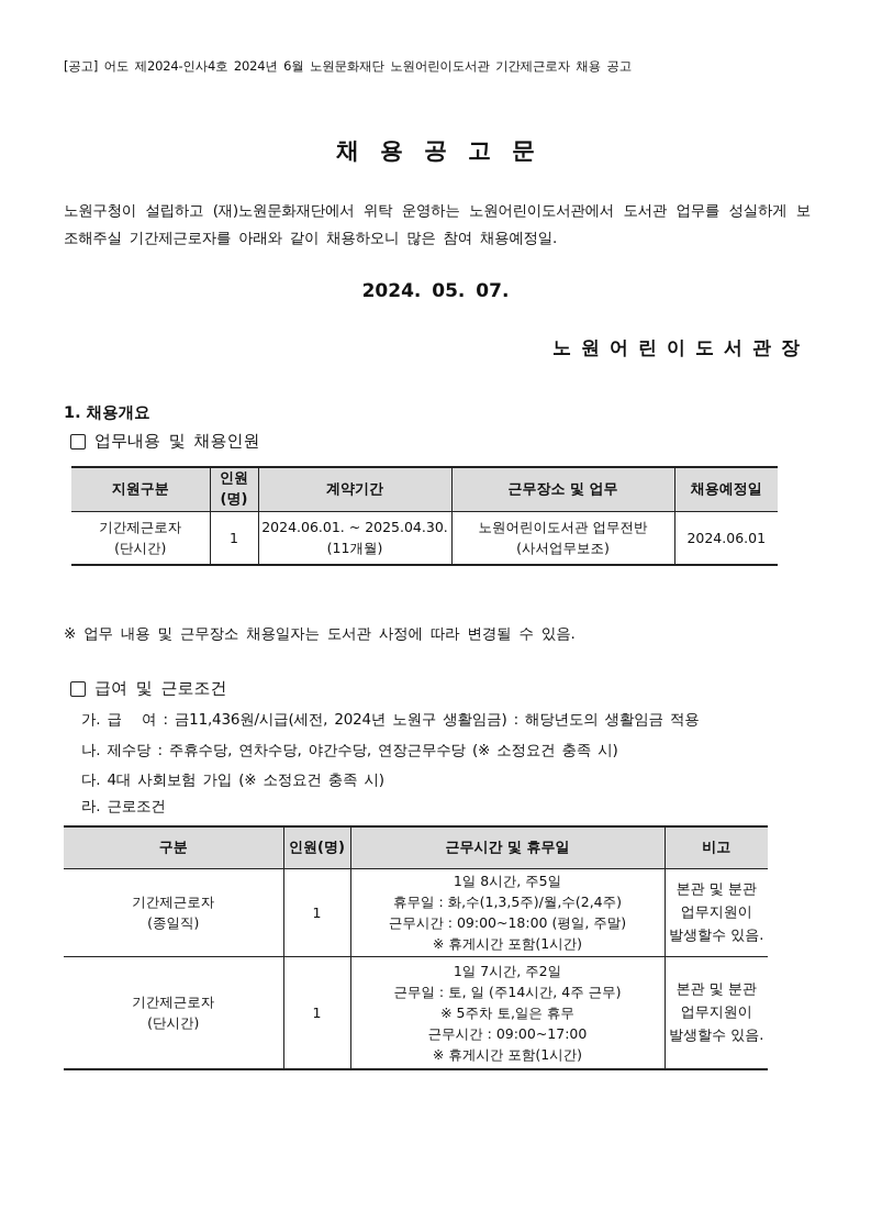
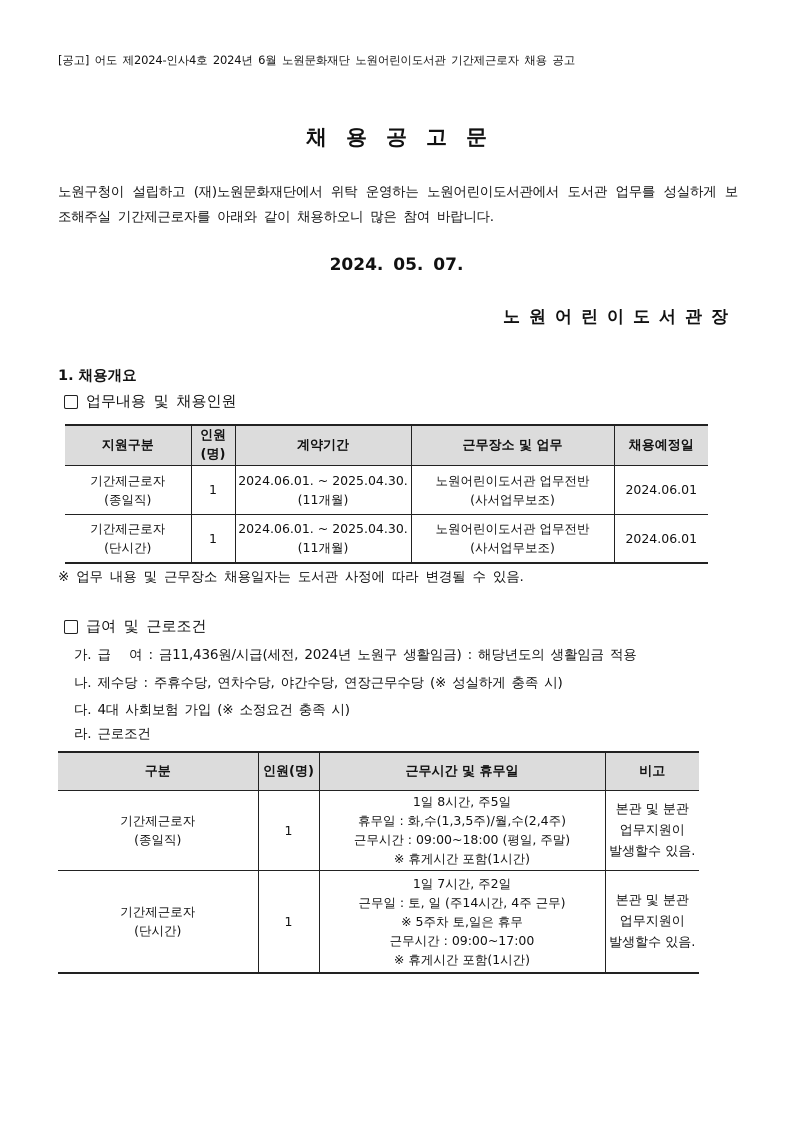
  [공고] 어도 제2024-인사4호 2024년 6월 노원문화재단 노원어린이도서관 기간제근로자 채용 공고
  채용공고문
- 노원구청이 설립하고 (재)노원문화재단에서 위탁 운영하는 노원어린이도서관에서 도서관 업무를 성실하게 보조해주실 기간제근로자를 아래와 같이 채용하오니 많은 참여 채용예정일.
+ 노원구청이 설립하고 (재)노원문화재단에서 위탁 운영하는 노원어린이도서관에서 도서관 업무를 성실하게 보조해주실 기간제근로자를 아래와 같이 채용하오니 많은 참여 바랍니다.
  2024. 05. 07.
  노원어린이도서관장
  1. 채용개요
  업무내용 및 채용인원
  지원구분	인원 (명)	계약기간	근무장소 및 업무	채용예정일
+ 기간제근로자 (종일직)	1	2024.06.01. ~ 2025.04.30. (11개월)	노원어린이도서관 업무전반 (사서업무보조)	2024.06.01
  기간제근로자 (단시간)	1	2024.06.01. ~ 2025.04.30. (11개월)	노원어린이도서관 업무전반 (사서업무보조)	2024.06.01
  ※ 업무 내용 및 근무장소 채용일자는 도서관 사정에 따라 변경될 수 있음.
  급여 및 근로조건
  가. 급 여 : 금11,436원/시급(세전, 2024년 노원구 생활임금) : 해당년도의 생활임금 적용
- 나. 제수당 : 주휴수당, 연차수당, 야간수당, 연장근무수당 (※ 소정요건 충족 시)
+ 나. 제수당 : 주휴수당, 연차수당, 야간수당, 연장근무수당 (※ 성실하게 충족 시)
  다. 4대 사회보험 가입 (※ 소정요건 충족 시)
  라. 근로조건
  구분	인원(명)	근무시간 및 휴무일	비고
  기간제근로자 (종일직)	1	1일 8시간, 주5일 휴무일 : 화,수(1,3,5주)/월,수(2,4주) 근무시간 : 09:00~18:00 (평일, 주말) ※ 휴게시간 포함(1시간)	본관 및 분관 업무지원이 발생할수 있음.
  기간제근로자 (단시간)	1	1일 7시간, 주2일 근무일 : 토, 일 (주14시간, 4주 근무) ※ 5주차 토,일은 휴무 근무시간 : 09:00~17:00 ※ 휴게시간 포함(1시간)	본관 및 분관 업무지원이 발생할수 있음.
